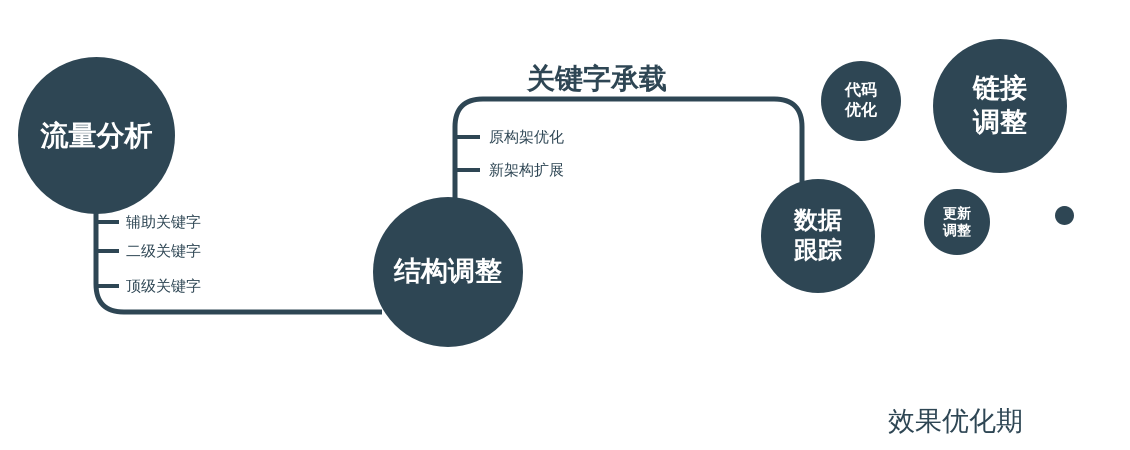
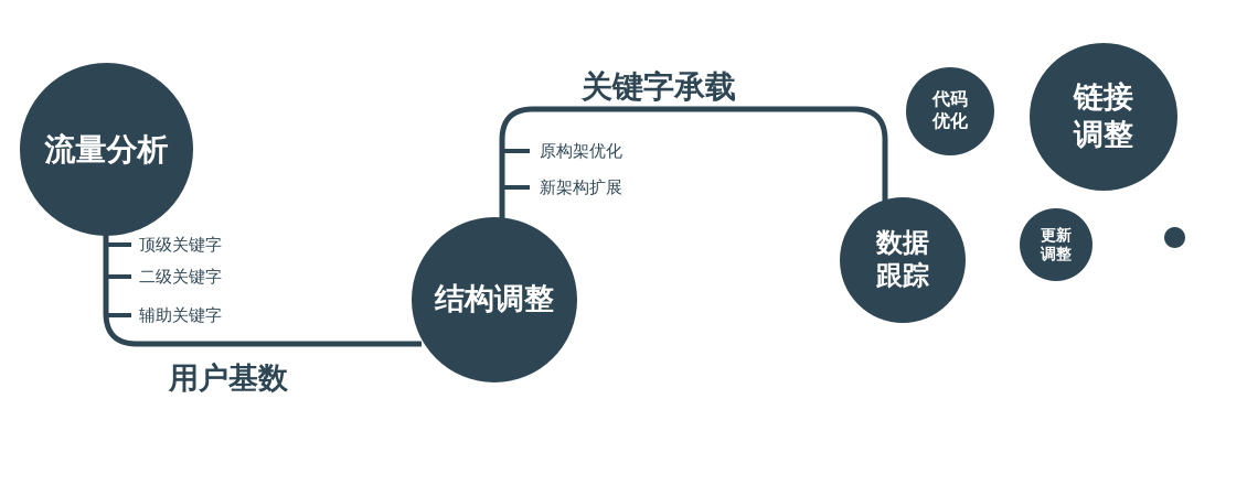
  流量分析
  结构调整
  数据
  跟踪
  代码
  优化
  链接
  调整
  更新
  调整
+ 用户基数
  关键字承载
- 辅助关键字
+ 顶级关键字
  二级关键字
- 顶级关键字
+ 辅助关键字
  原构架优化
  新架构扩展
- 效果优化期
